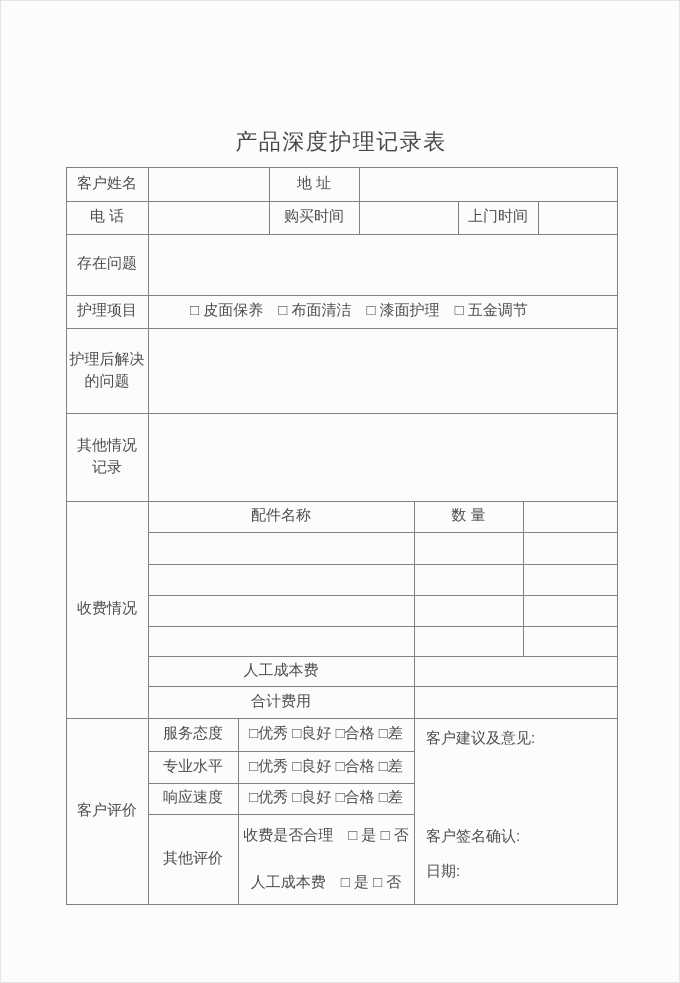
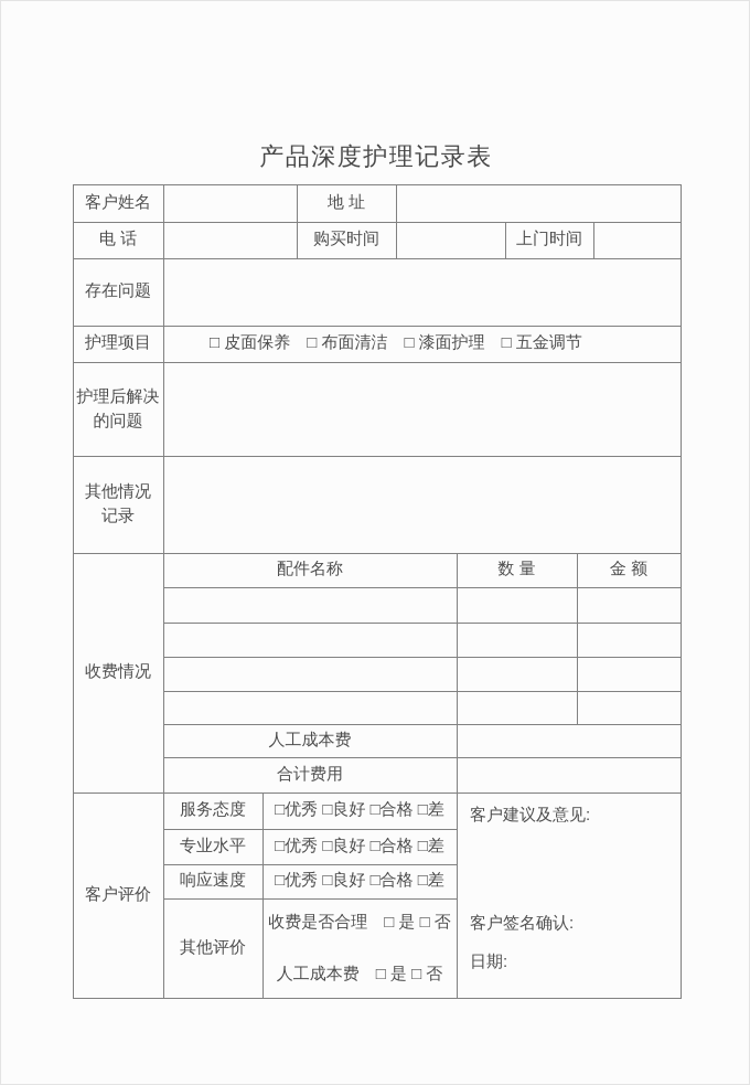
  产品深度护理记录表
  客户姓名
  地 址
  电 话
  购买时间
  上门时间
  存在问题
  护理项目
  □ 皮面保养 □ 布面清洁 □ 漆面护理 □ 五金调节
  护理后解决
  的问题
  其他情况
  记录
  收费情况
  配件名称
  数 量
+ 金 额
  人工成本费
  合计费用
  客户评价
  服务态度
  □优秀 □良好 □合格 □差
  专业水平
  □优秀 □良好 □合格 □差
  响应速度
  □优秀 □良好 □合格 □差
  其他评价
  收费是否合理 □ 是 □ 否
  人工成本费 □ 是 □ 否
  客户建议及意见:
  客户签名确认:
  日期:
